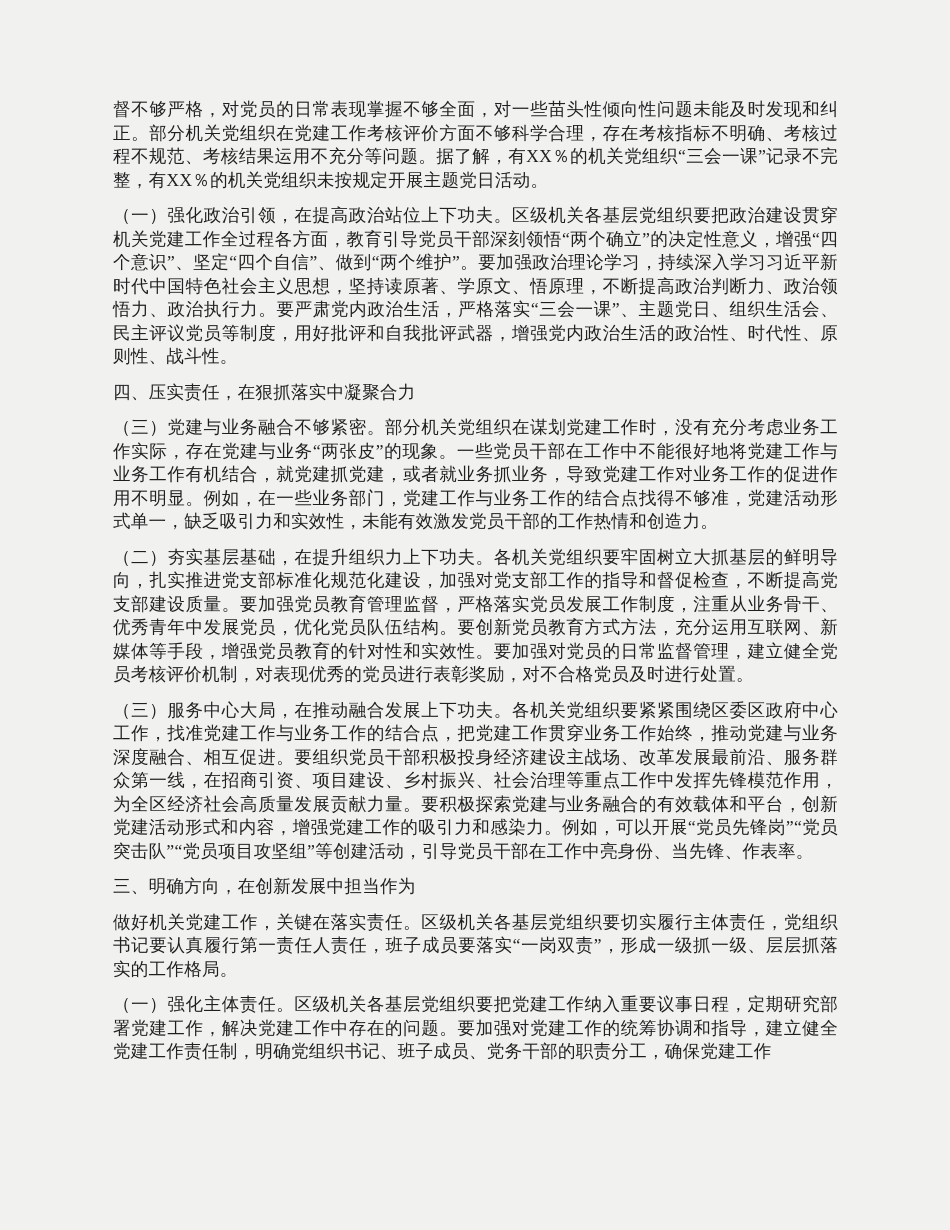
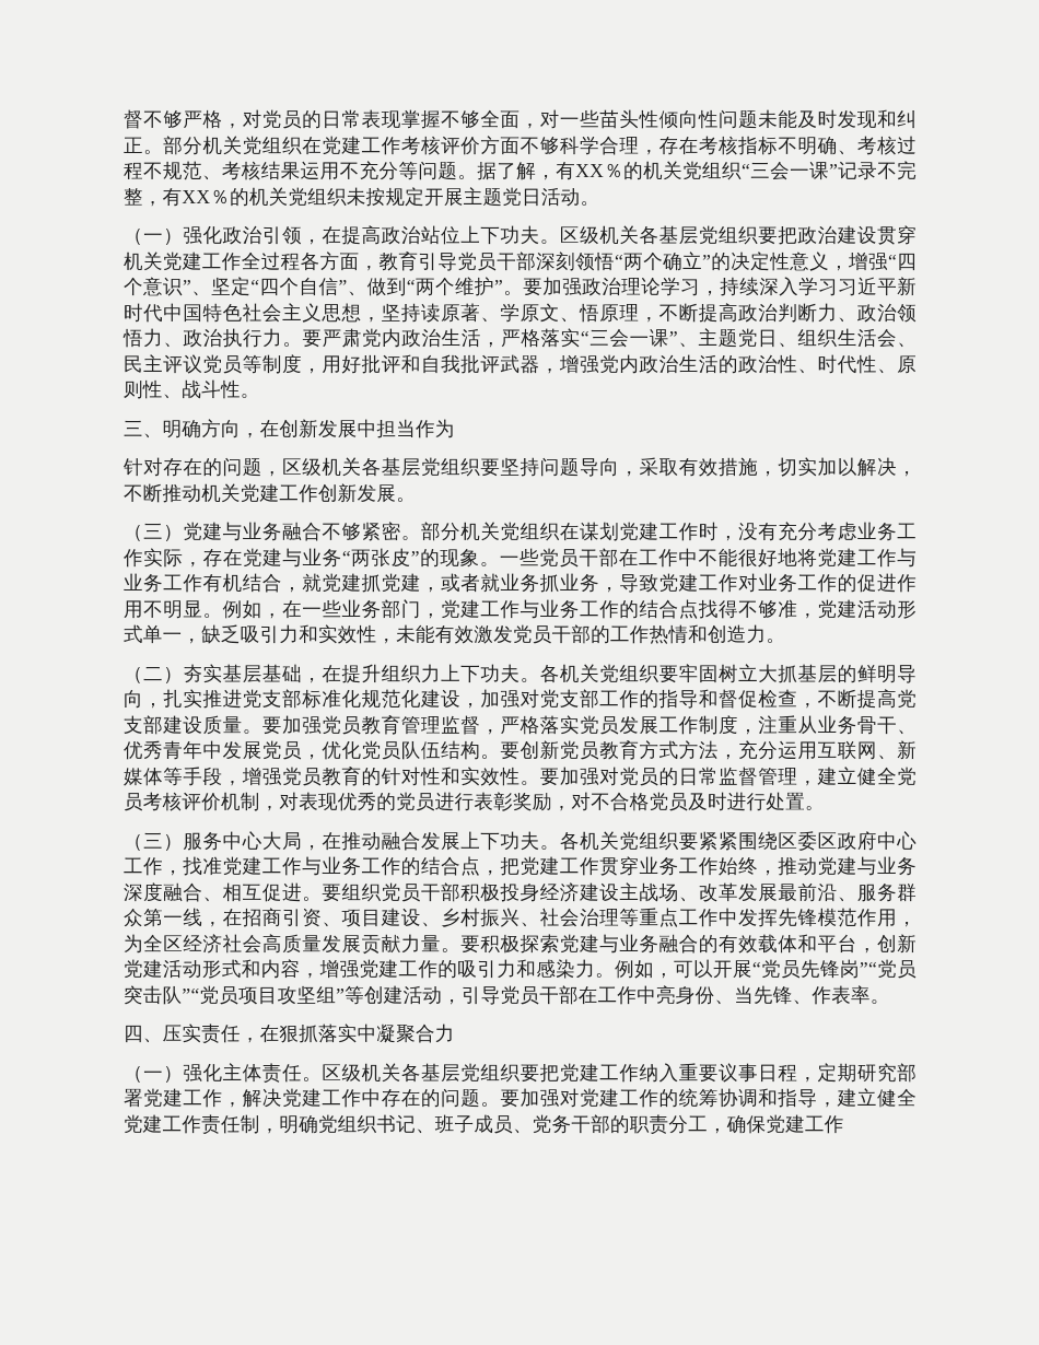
  督不够严格，对党员的日常表现掌握不够全面，对一些苗头性倾向性问题未能及时发现和纠正。部分机关党组织在党建工作考核评价方面不够科学合理，存在考核指标不明确、考核过程不规范、考核结果运用不充分等问题。据了解，有XX％的机关党组织“三会一课”记录不完整，有XX％的机关党组织未按规定开展主题党日活动。
  （一）强化政治引领，在提高政治站位上下功夫。区级机关各基层党组织要把政治建设贯穿机关党建工作全过程各方面，教育引导党员干部深刻领悟“两个确立”的决定性意义，增强“四个意识”、坚定“四个自信”、做到“两个维护”。要加强政治理论学习，持续深入学习习近平新时代中国特色社会主义思想，坚持读原著、学原文、悟原理，不断提高政治判断力、政治领悟力、政治执行力。要严肃党内政治生活，严格落实“三会一课”、主题党日、组织生活会、民主评议党员等制度，用好批评和自我批评武器，增强党内政治生活的政治性、时代性、原则性、战斗性。
- 四、压实责任，在狠抓落实中凝聚合力
+ 三、明确方向，在创新发展中担当作为
+ 针对存在的问题，区级机关各基层党组织要坚持问题导向，采取有效措施，切实加以解决，不断推动机关党建工作创新发展。
  （三）党建与业务融合不够紧密。部分机关党组织在谋划党建工作时，没有充分考虑业务工作实际，存在党建与业务“两张皮”的现象。一些党员干部在工作中不能很好地将党建工作与业务工作有机结合，就党建抓党建，或者就业务抓业务，导致党建工作对业务工作的促进作用不明显。例如，在一些业务部门，党建工作与业务工作的结合点找得不够准，党建活动形式单一，缺乏吸引力和实效性，未能有效激发党员干部的工作热情和创造力。
  （二）夯实基层基础，在提升组织力上下功夫。各机关党组织要牢固树立大抓基层的鲜明导向，扎实推进党支部标准化规范化建设，加强对党支部工作的指导和督促检查，不断提高党支部建设质量。要加强党员教育管理监督，严格落实党员发展工作制度，注重从业务骨干、优秀青年中发展党员，优化党员队伍结构。要创新党员教育方式方法，充分运用互联网、新媒体等手段，增强党员教育的针对性和实效性。要加强对党员的日常监督管理，建立健全党员考核评价机制，对表现优秀的党员进行表彰奖励，对不合格党员及时进行处置。
  （三）服务中心大局，在推动融合发展上下功夫。各机关党组织要紧紧围绕区委区政府中心工作，找准党建工作与业务工作的结合点，把党建工作贯穿业务工作始终，推动党建与业务深度融合、相互促进。要组织党员干部积极投身经济建设主战场、改革发展最前沿、服务群众第一线，在招商引资、项目建设、乡村振兴、社会治理等重点工作中发挥先锋模范作用，为全区经济社会高质量发展贡献力量。要积极探索党建与业务融合的有效载体和平台，创新党建活动形式和内容，增强党建工作的吸引力和感染力。例如，可以开展“党员先锋岗”“党员突击队”“党员项目攻坚组”等创建活动，引导党员干部在工作中亮身份、当先锋、作表率。
- 三、明确方向，在创新发展中担当作为
+ 四、压实责任，在狠抓落实中凝聚合力
- 做好机关党建工作，关键在落实责任。区级机关各基层党组织要切实履行主体责任，党组织书记要认真履行第一责任人责任，班子成员要落实“一岗双责”，形成一级抓一级、层层抓落实的工作格局。
  （一）强化主体责任。区级机关各基层党组织要把党建工作纳入重要议事日程，定期研究部署党建工作，解决党建工作中存在的问题。要加强对党建工作的统筹协调和指导，建立健全党建工作责任制，明确党组织书记、班子成员、党务干部的职责分工，确保党建工作
